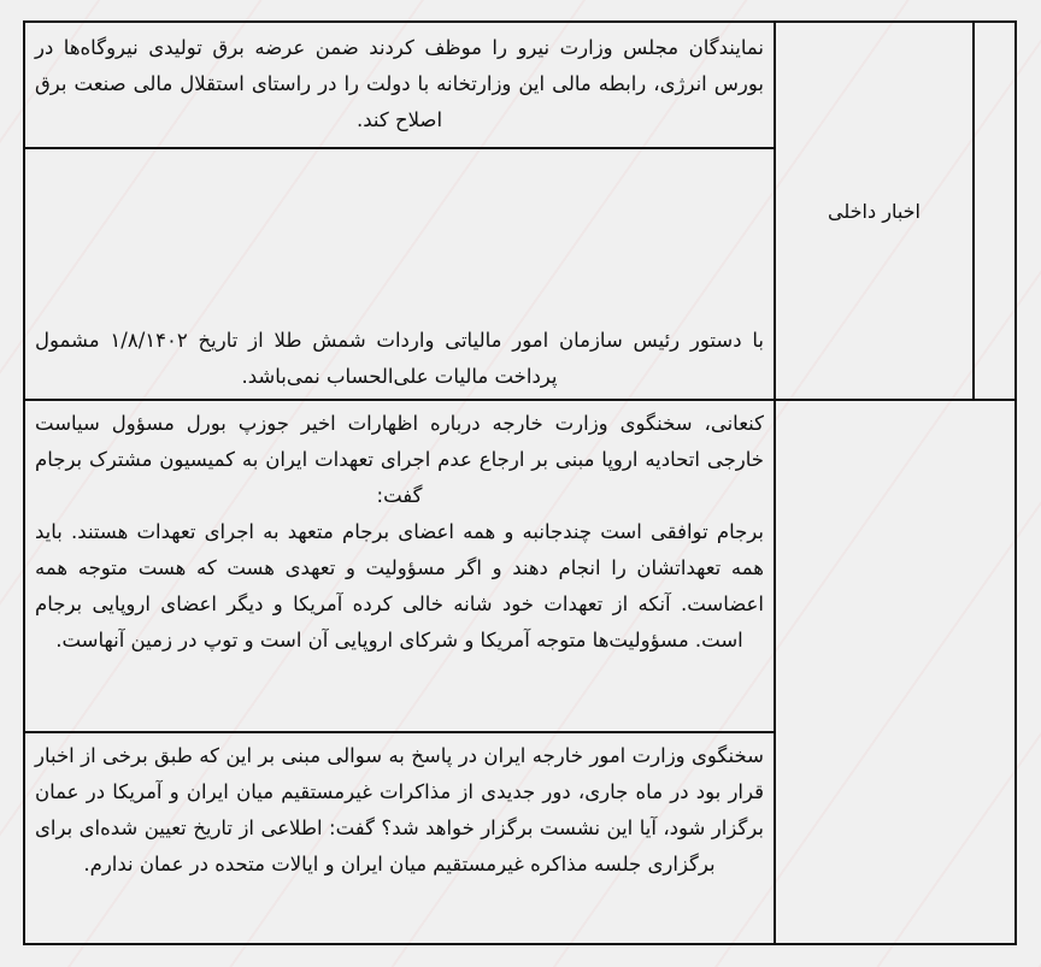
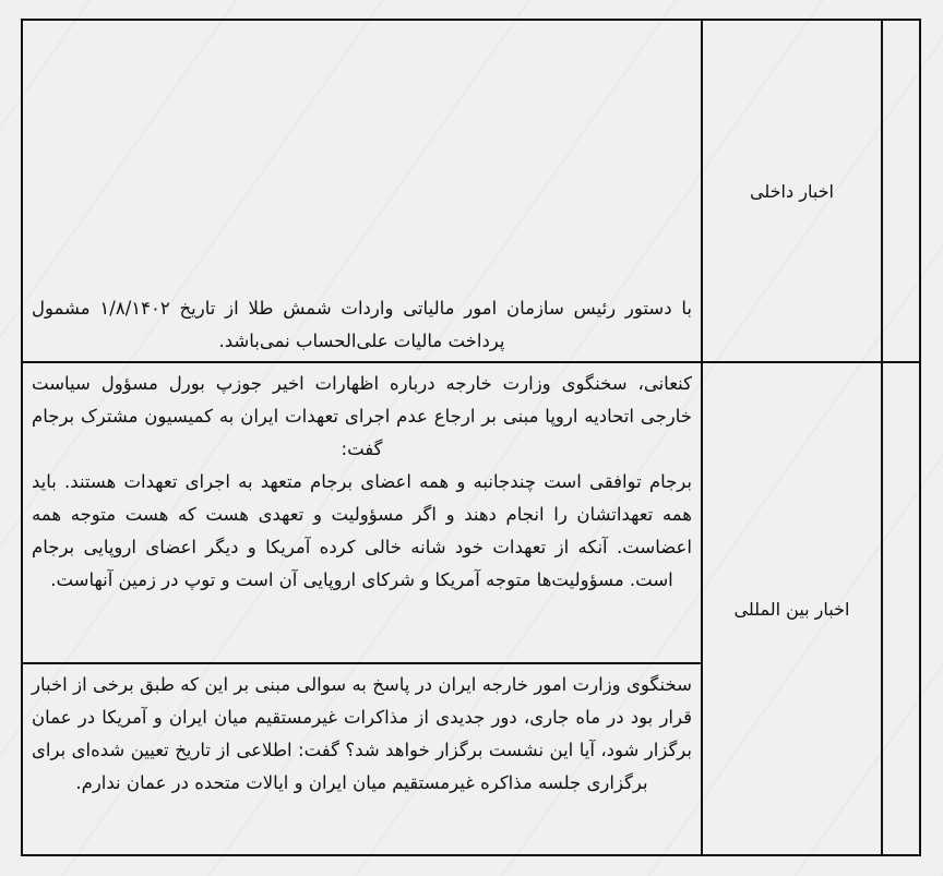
- نمایندگان مجلس وزارت نیرو را موظف کردند ضمن عرضه برق تولیدی نیروگاه‌ها در بورس انرژی، رابطه مالی این وزارتخانه با دولت را در راستای استقلال مالی صنعت برق اصلاح کند.
  با دستور رئیس سازمان امور مالیاتی واردات شمش طلا از تاریخ ۱/۸/۱۴۰۲ مشمول پرداخت مالیات علی‌الحساب نمی‌باشد.
  اخبار داخلی
  کنعانی، سخنگوی وزارت خارجه درباره اظهارات اخیر جوزپ بورل مسؤول سیاست خارجی اتحادیه اروپا مبنی بر ارجاع عدم اجرای تعهدات ایران به کمیسیون مشترک برجام گفت:
  برجام توافقی است چندجانبه و همه اعضای برجام متعهد به اجرای تعهدات هستند. باید همه تعهداتشان را انجام دهند و اگر مسؤولیت و تعهدی هست که هست متوجه همه اعضاست. آنکه از تعهدات خود شانه خالی کرده آمریکا و دیگر اعضای اروپایی برجام است. مسؤولیت‌ها متوجه آمریکا و شرکای اروپایی آن است و توپ در زمین آنهاست.
  سخنگوی وزارت امور خارجه ایران در پاسخ به سوالی مبنی بر این که طبق برخی از اخبار قرار بود در ماه جاری، دور جدیدی از مذاکرات غیرمستقیم میان ایران و آمریکا در عمان برگزار شود، آیا این نشست برگزار خواهد شد؟ گفت: اطلاعی از تاریخ تعیین شده‌ای برای برگزاری جلسه مذاکره غیرمستقیم میان ایران و ایالات متحده در عمان ندارم.
+ اخبار بین المللی
